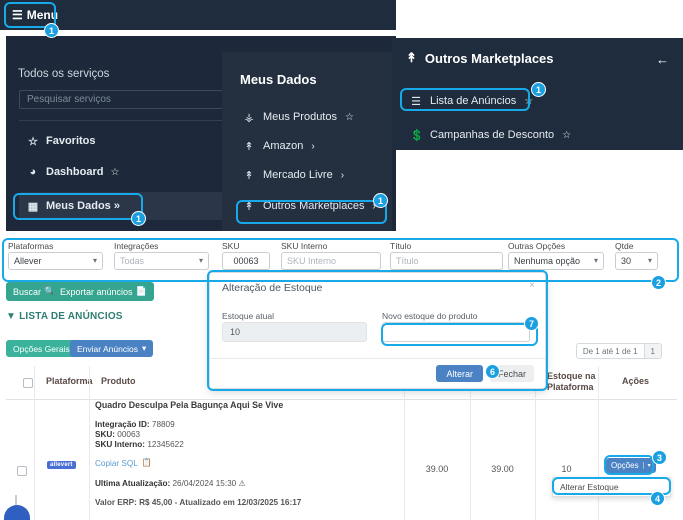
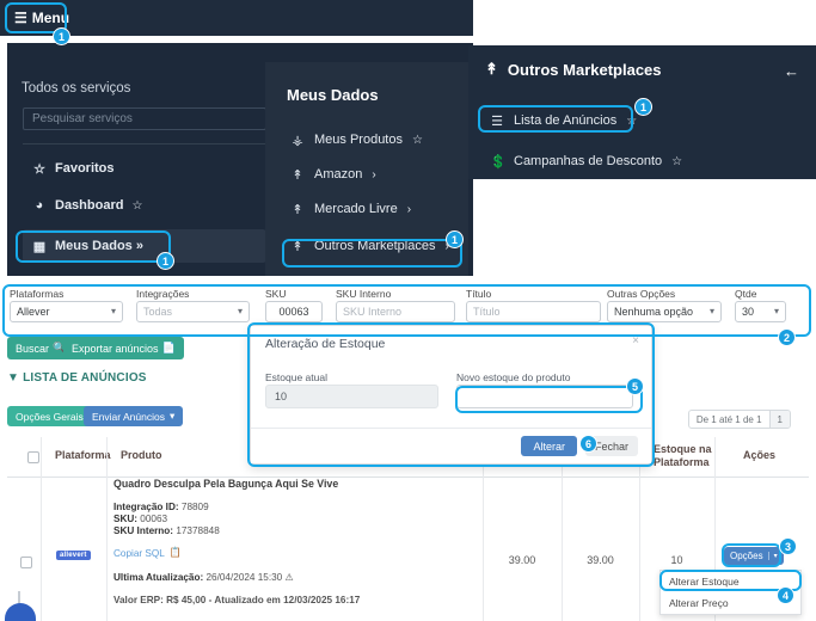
  ☰
  Menu
  Todos os serviços
  Pesquisar serviços
  ☆
  Favoritos
  ◕
  Dashboard
  ☆
  ▦
  Meus Dados »
  Meus Dados
  ⚶
  Meus Produtos
  ☆
  ↟
  Amazon
  ›
  ↟
  Mercado Livre
  ›
  ↟
  Outros Marketplaces
  ›
  ↟
  Outros Marketplaces
  ←
  ☰
  Lista de Anúncios
  ☆
  💲
  Campanhas de Desconto
  ☆
  Plataformas
  Allever
  ▾
  Integrações
  Todas
  ▾
  SKU
  00063
  SKU Interno
  SKU Interno
  Título
  Título
  Outras Opções
  Nenhuma opção
  ▾
  Qtde
  30
  ▾
  Buscar
  🔍
  Exportar anúncios
  📄
  ▼ LISTA DE ANÚNCIOS
  Opções Gerais
  Enviar Anúncios
  ▾
  De 1 até 1 de 1
  1
  Plataforma
  Produto
  Estoque na Plataforma
  Ações
  Quadro Desculpa Pela Bagunça Aqui Se Vive
  Integração ID: 78809
  SKU: 00063
- SKU Interno: 12345622
+ SKU Interno: 17378848
  Copiar SQL
  📋
  Ultima Atualização: 26/04/2024 15:30 ⚠
  Valor ERP: R$ 45,00 - Atualizado em 12/03/2025 16:17
  39.00
  39.00
  10
  Opções
  Alterar Estoque
+ Alterar Preço
  Alteração de Estoque
  ×
  Estoque atual
  10
  Novo estoque do produto
  Alterar
  Fechar
  1
  1
  1
  1
  2
  3
  4
- 7
+ 5
  6
